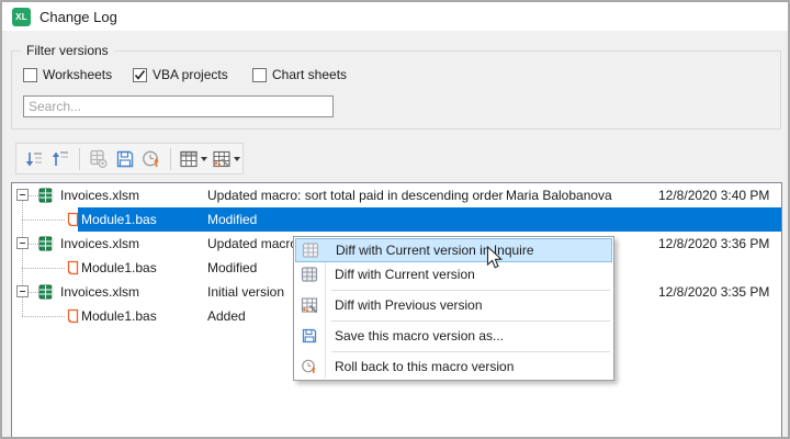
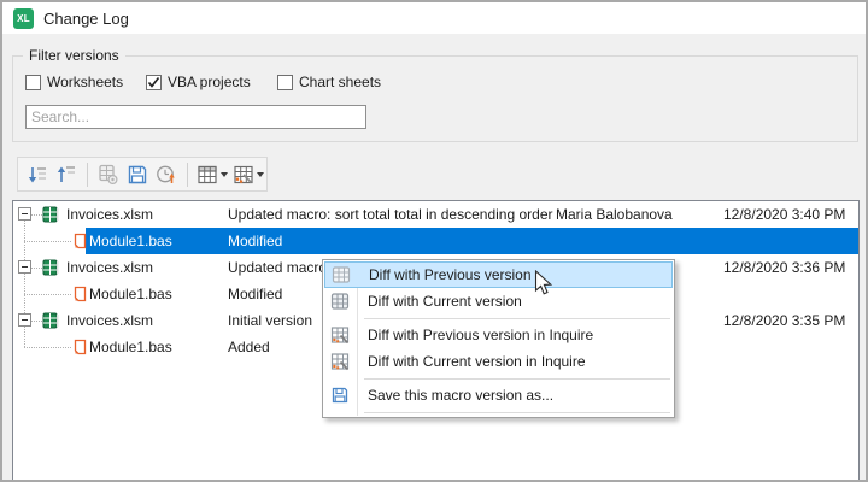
  XL
  Change Log
  Filter versions
  Worksheets
  VBA projects
  Chart sheets
  Search...
  Invoices.xlsm
- Updated macro: sort total paid in descending order
+ Updated macro: sort total total in descending order
  Maria Balobanova
  12/8/2020 3:40 PM
  Module1.bas
  Modified
  Invoices.xlsm
  Updated macr
  12/8/2020 3:36 PM
  Module1.bas
  Modified
  Invoices.xlsm
  Initial version
  12/8/2020 3:35 PM
  Module1.bas
  Added
- Diff with Current version in Inquire
+ Diff with Previous version
  Diff with Current version
+ Diff with Previous version in Inquire
- Diff with Previous version
+ Diff with Current version in Inquire
  Save this macro version as...
- Roll back to this macro version
